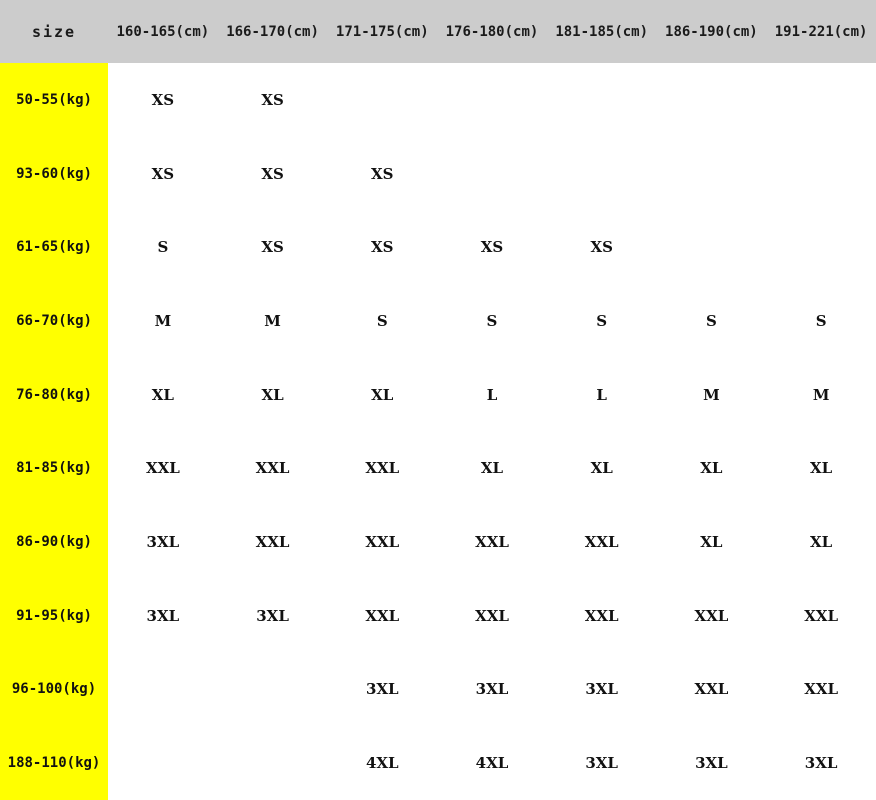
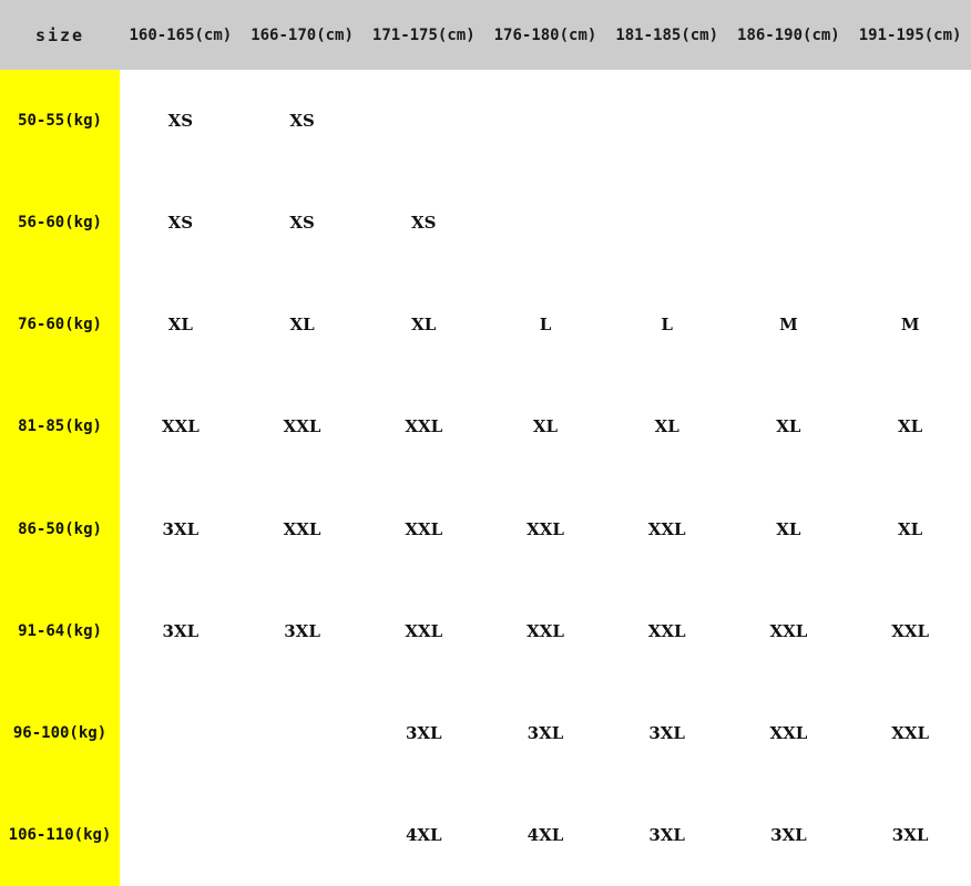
- size	160-165(cm)	166-170(cm)	171-175(cm)	176-180(cm)	181-185(cm)	186-190(cm)	191-221(cm)
+ size	160-165(cm)	166-170(cm)	171-175(cm)	176-180(cm)	181-185(cm)	186-190(cm)	191-195(cm)
  50-55(kg)	XS	XS
- 93-60(kg)	XS	XS	XS
+ 56-60(kg)	XS	XS	XS
- 61-65(kg)	S	XS	XS	XS	XS
- 66-70(kg)	M	M	S	S	S	S	S
- 76-80(kg)	XL	XL	XL	L	L	M	M
+ 76-60(kg)	XL	XL	XL	L	L	M	M
  81-85(kg)	XXL	XXL	XXL	XL	XL	XL	XL
- 86-90(kg)	3XL	XXL	XXL	XXL	XXL	XL	XL
+ 86-50(kg)	3XL	XXL	XXL	XXL	XXL	XL	XL
- 91-95(kg)	3XL	3XL	XXL	XXL	XXL	XXL	XXL
+ 91-64(kg)	3XL	3XL	XXL	XXL	XXL	XXL	XXL
  96-100(kg)			3XL	3XL	3XL	XXL	XXL
- 188-110(kg)			4XL	4XL	3XL	3XL	3XL
+ 106-110(kg)			4XL	4XL	3XL	3XL	3XL
